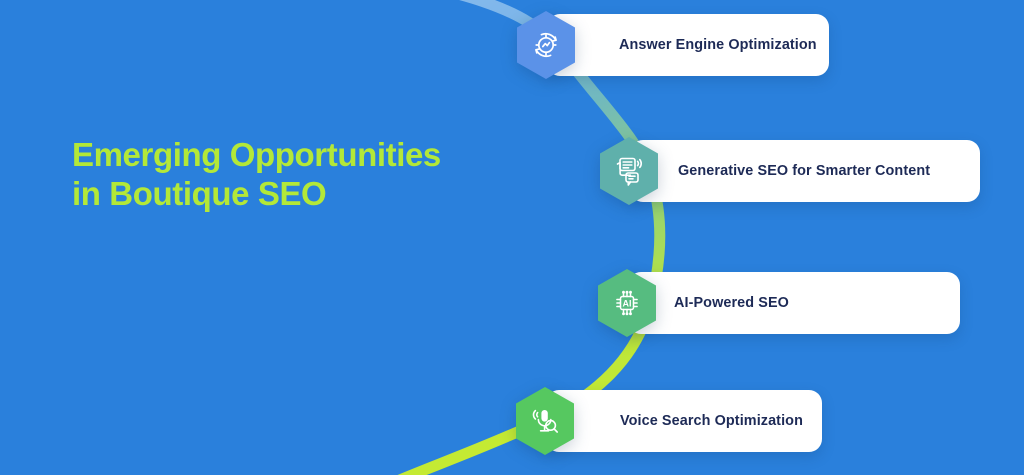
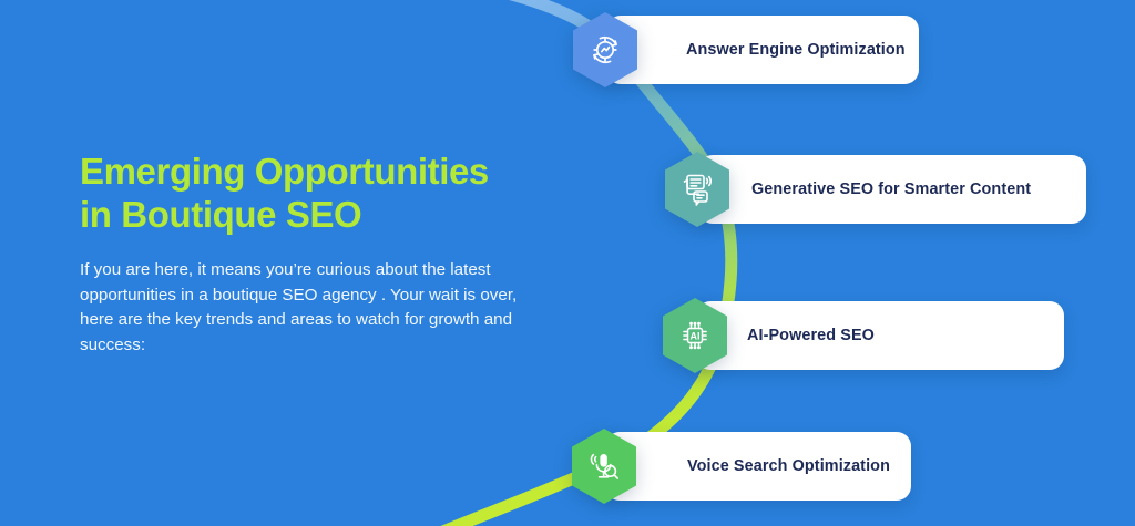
  Emerging Opportunities
  in Boutique SEO
+ If you are here, it means you’re curious about the latest opportunities in a boutique SEO agency . Your wait is over, here are the key trends and areas to watch for growth and success:
  Answer Engine Optimization
  Generative SEO for Smarter Content
  AI-Powered SEO
  AI
  Voice Search Optimization
